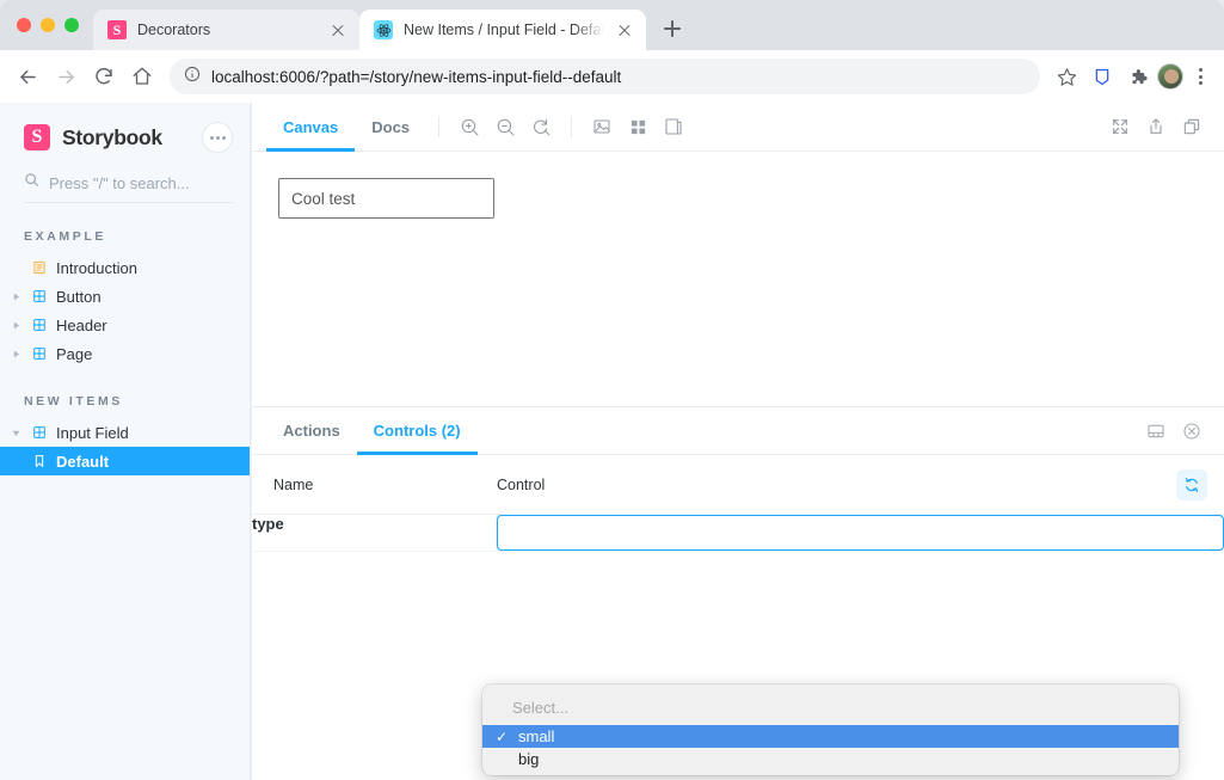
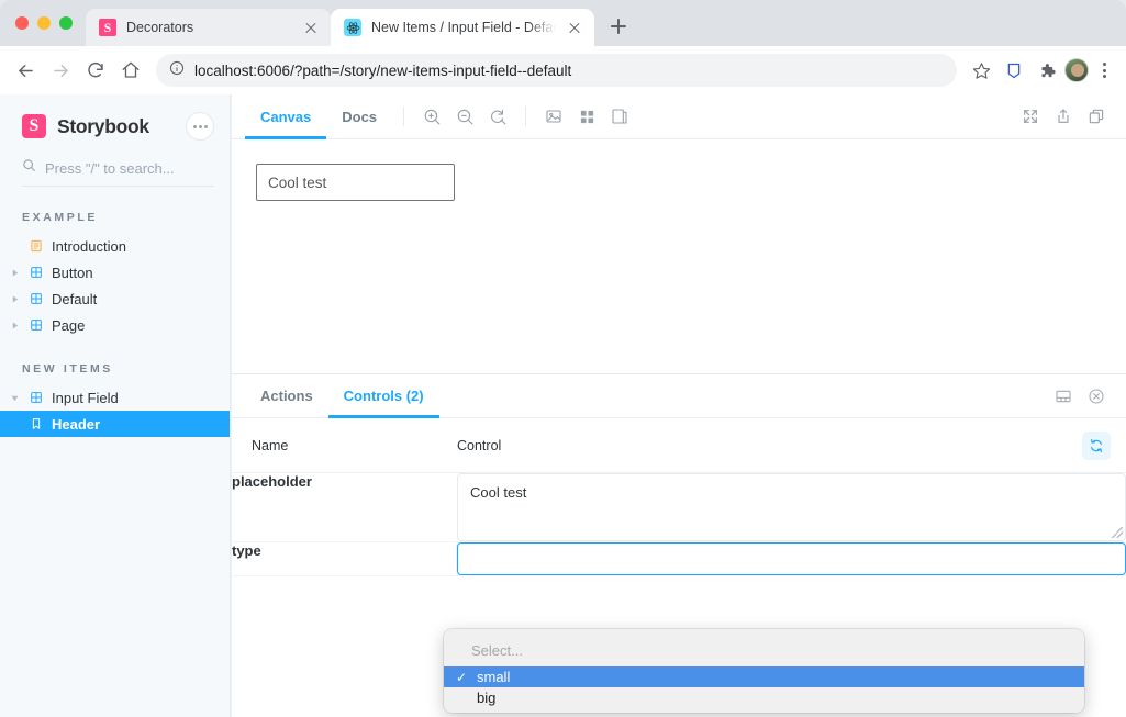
  S
  Decorators
  New Items / Input Field - Defa
  localhost:6006/?path=/story/new-items-input-field--default
  S
  Storybook
  Press "/" to search...
  EXAMPLE
  Introduction
  Button
- Header
+ Default
  Page
  NEW ITEMS
  Input Field
- Default
+ Header
  Canvas
  Docs
  Cool test
  Actions
  Controls (2)
  Name	Control
+ placeholder	Cool test
  type
  Select...
  ✓
  small
  big
